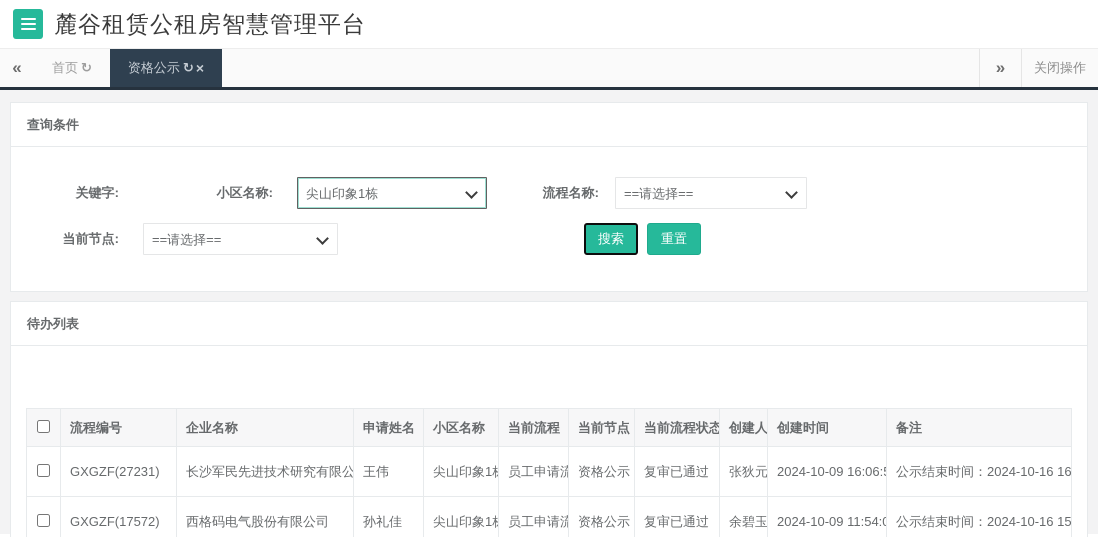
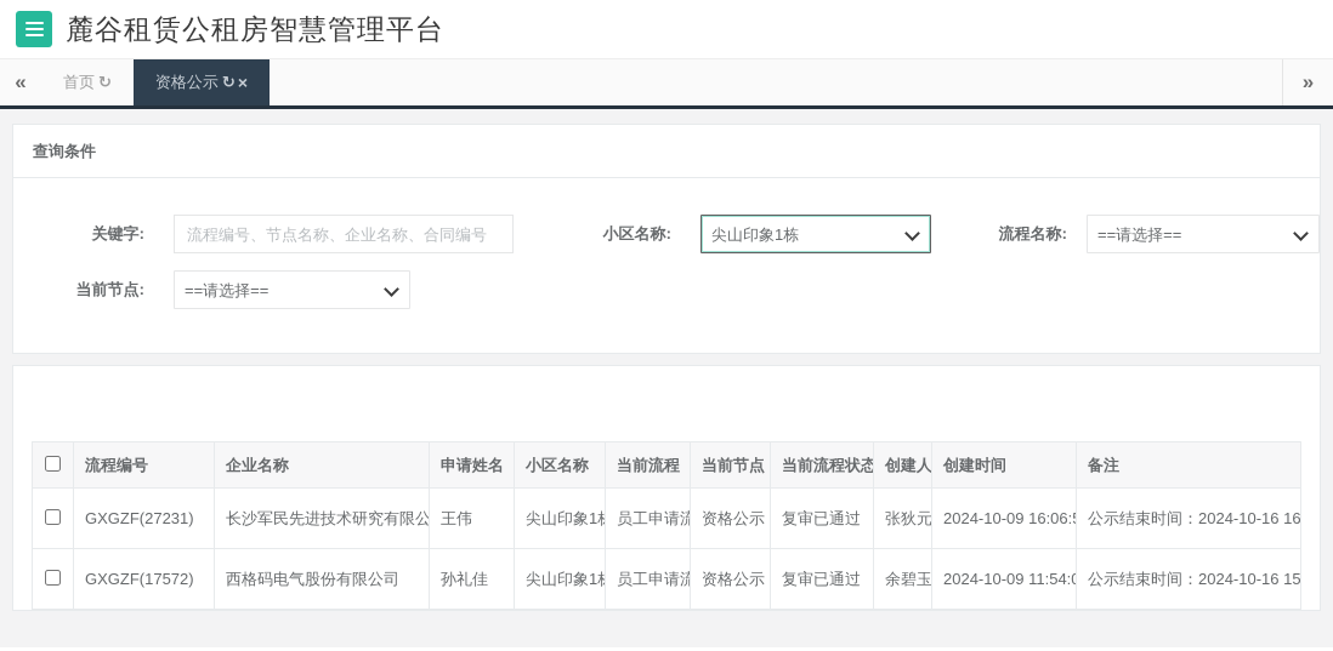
  麓谷租赁公租房智慧管理平台
  «
  首页
  ↻
  资格公示
  ↻
  ×
  »
- 关闭操作
  查询条件
  关键字:
+ 流程编号、节点名称、企业名称、合同编号
  小区名称:
  尖山印象1栋
  流程名称:
  ==请选择==
  当前节点:
  ==请选择==
- 搜索
- 重置
- 待办列表
  	流程编号	企业名称	申请姓名	小区名称	当前流程	当前节点	当前流程状态	创建人	创建时间	备注
  	GXGZF(27231)	长沙军民先进技术研究有限公	王伟	尖山印象1	员工申请流	资格公示	复审已通过	张狄元	2024-10-09 16:06:	公示结束时间：2024-10-16 16
  	GXGZF(17572)	西格码电气股份有限公司	孙礼佳	尖山印象1	员工申请流	资格公示	复审已通过	余碧玉	2024-10-09 11:54:0	公示结束时间：2024-10-16 15
